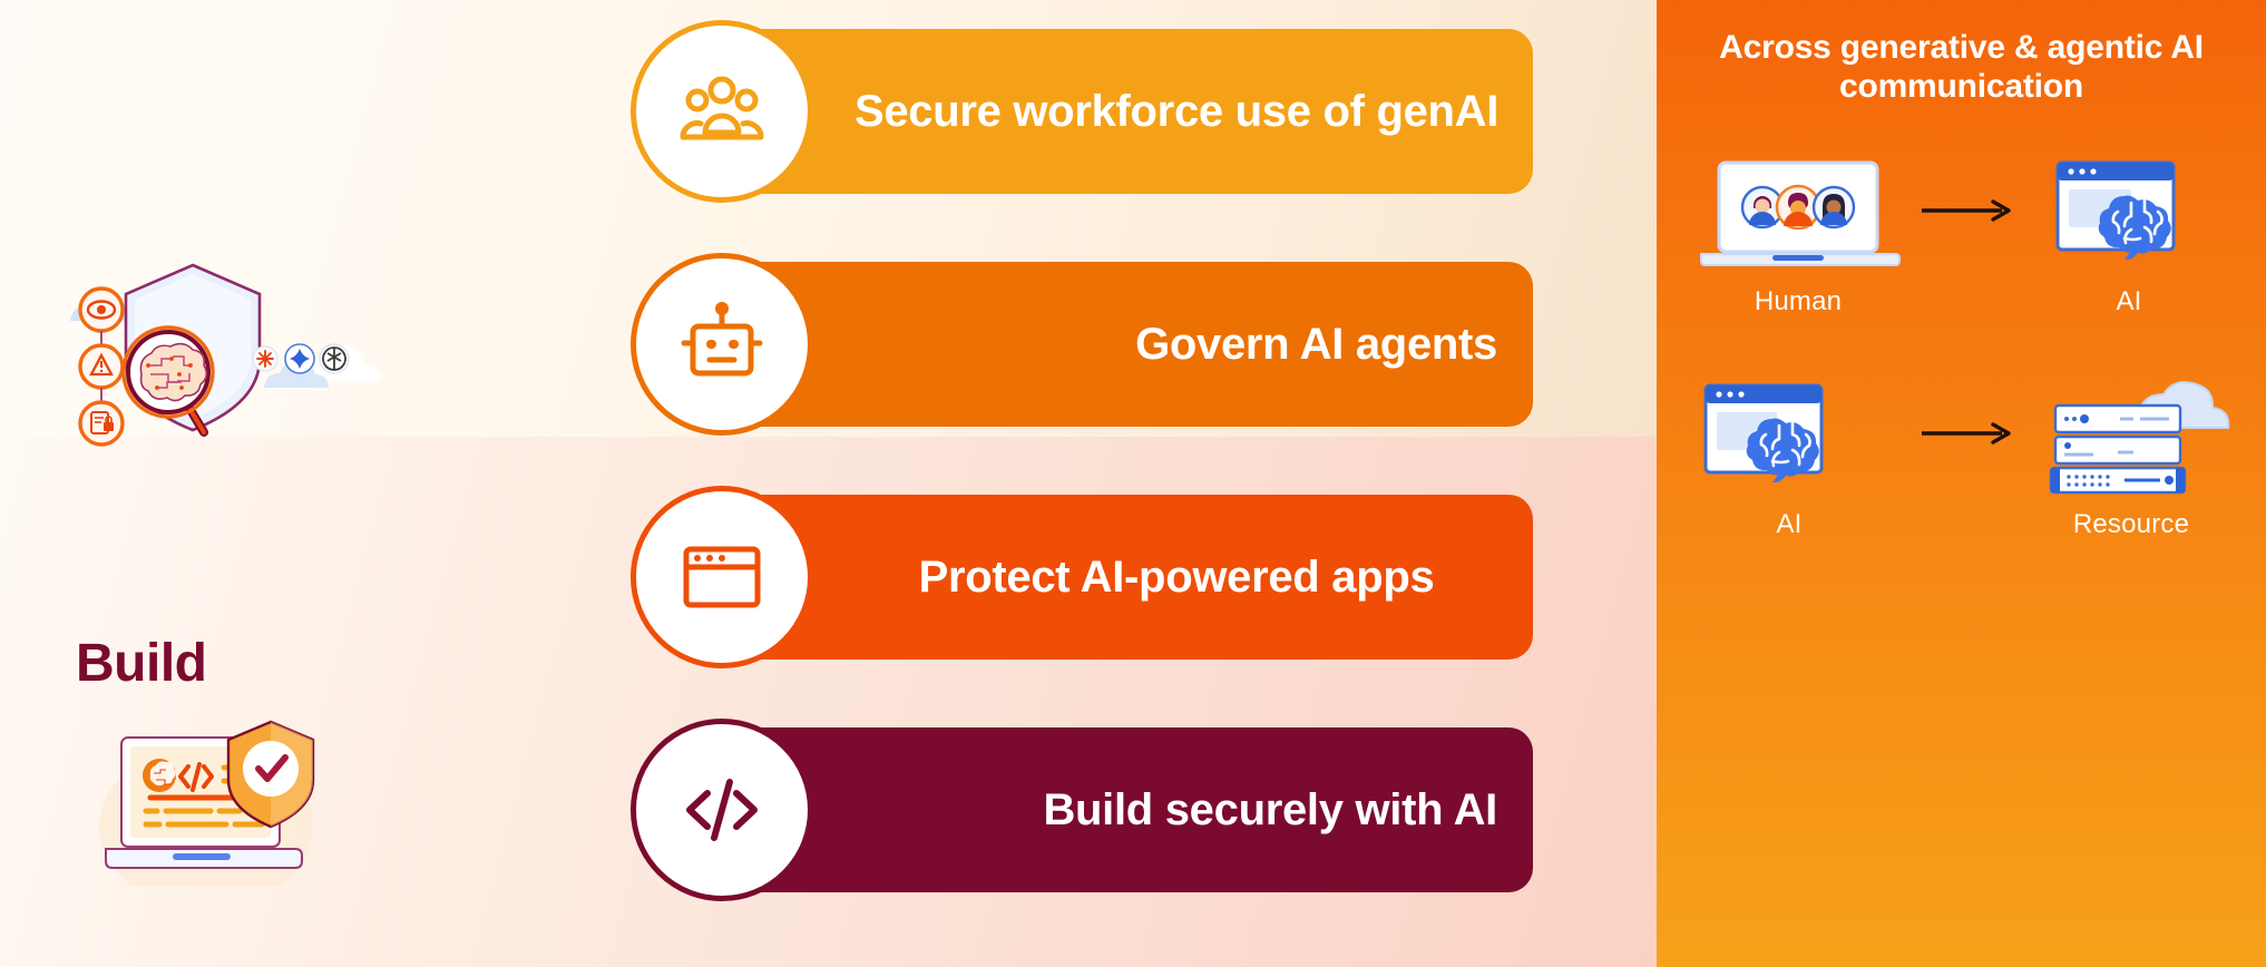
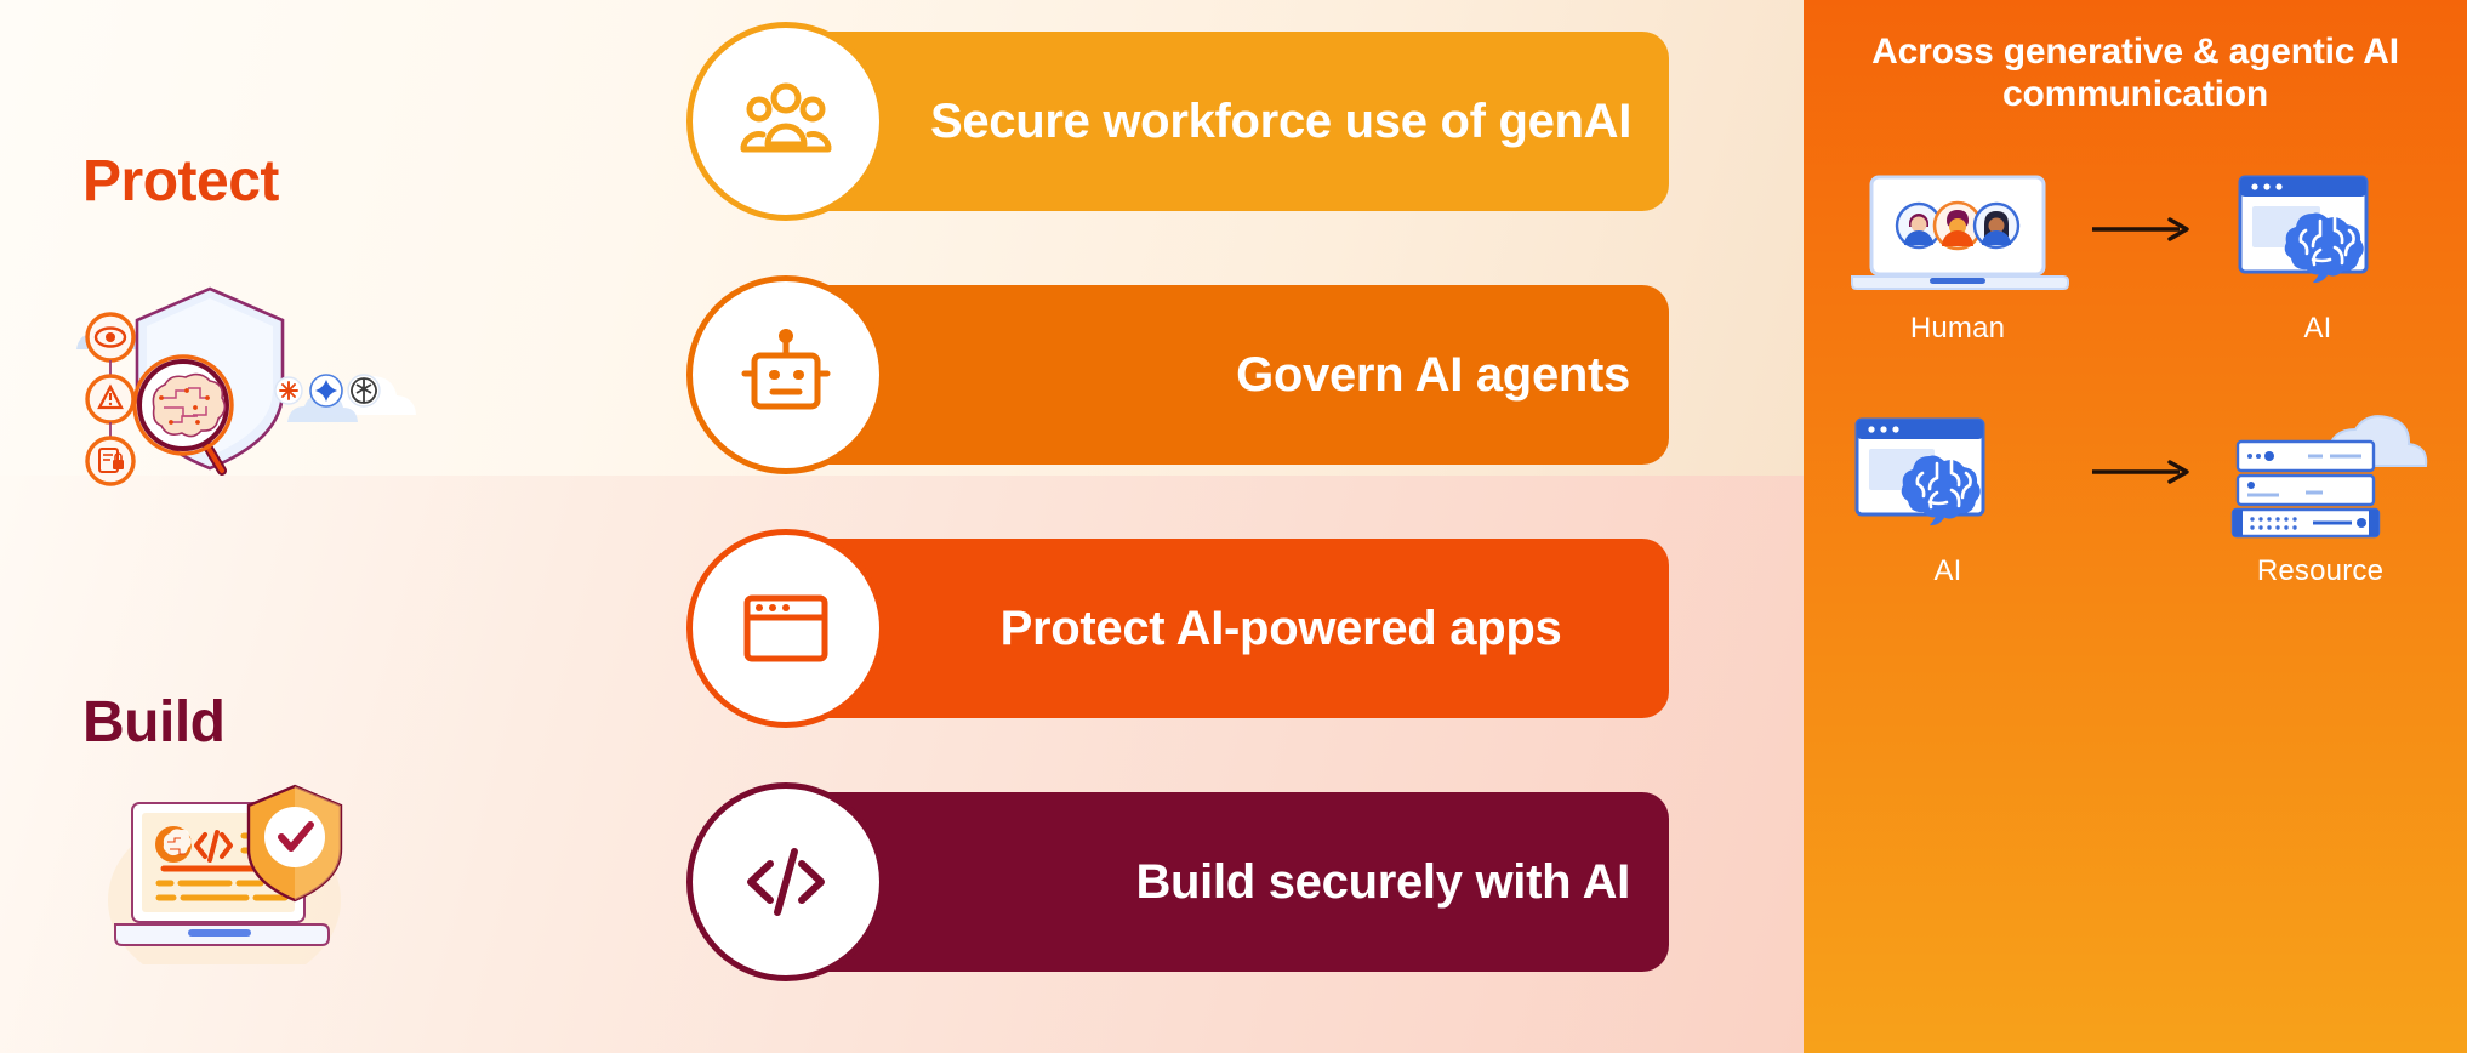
+ Protect
  Build
  Secure workforce use of genAI
  Govern AI agents
  Protect AI-powered apps
  Build securely with AI
  Across generative & agentic AI communication
  Human
  AI
  AI
  Resource
